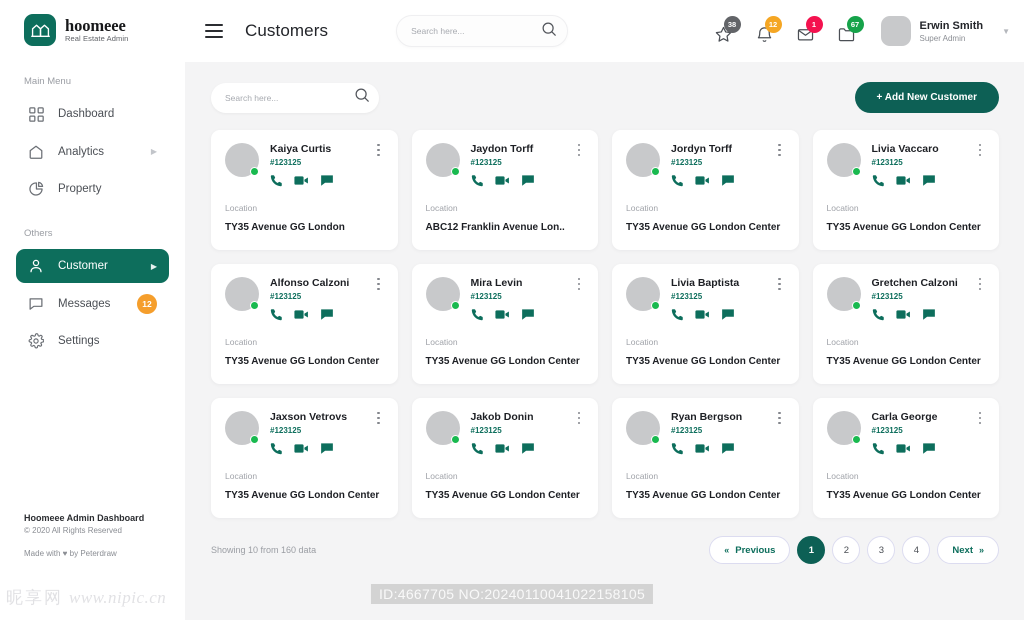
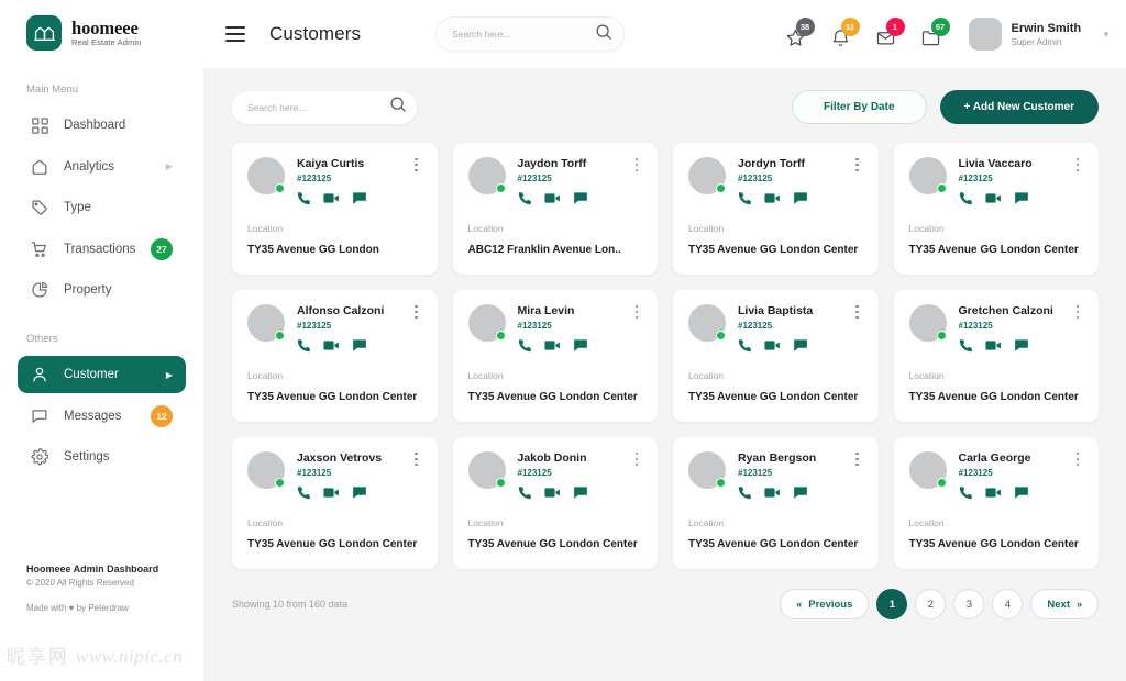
  hoomeee
  Real Estate Admin
  Main Menu
  Dashboard
  Analytics
  ▶
+ Type
+ Transactions
+ 27
  Property
  Others
  Customer
  ▶
  Messages
  12
  Settings
  Hoomeee Admin Dashboard
  © 2020 All Rights Reserved
  Made with ♥ by Peterdraw
  Customers
  Search here...
  38
  12
  1
  67
  Erwin Smith
  Super Admin
  ▼
  Search here...
+ Filter By Date
  + Add New Customer
  Kaiya Curtis
  #123125
  Location
  TY35 Avenue GG London
  Jaydon Torff
  #123125
  Location
  ABC12 Franklin Avenue Lon..
  Jordyn Torff
  #123125
  Location
  TY35 Avenue GG London Center
  Livia Vaccaro
  #123125
  Location
  TY35 Avenue GG London Center
  Alfonso Calzoni
  #123125
  Location
  TY35 Avenue GG London Center
  Mira Levin
  #123125
  Location
  TY35 Avenue GG London Center
  Livia Baptista
  #123125
  Location
  TY35 Avenue GG London Center
  Gretchen Calzoni
  #123125
  Location
  TY35 Avenue GG London Center
  Jaxson Vetrovs
  #123125
  Location
  TY35 Avenue GG London Center
  Jakob Donin
  #123125
  Location
  TY35 Avenue GG London Center
  Ryan Bergson
  #123125
  Location
  TY35 Avenue GG London Center
  Carla George
  #123125
  Location
  TY35 Avenue GG London Center
  Showing 10 from 160 data
  «
  Previous
  1
  2
  3
  4
  Next
  »
  昵享网 www.nipic.cn
- ID:4667705 NO:20240110041022158105
